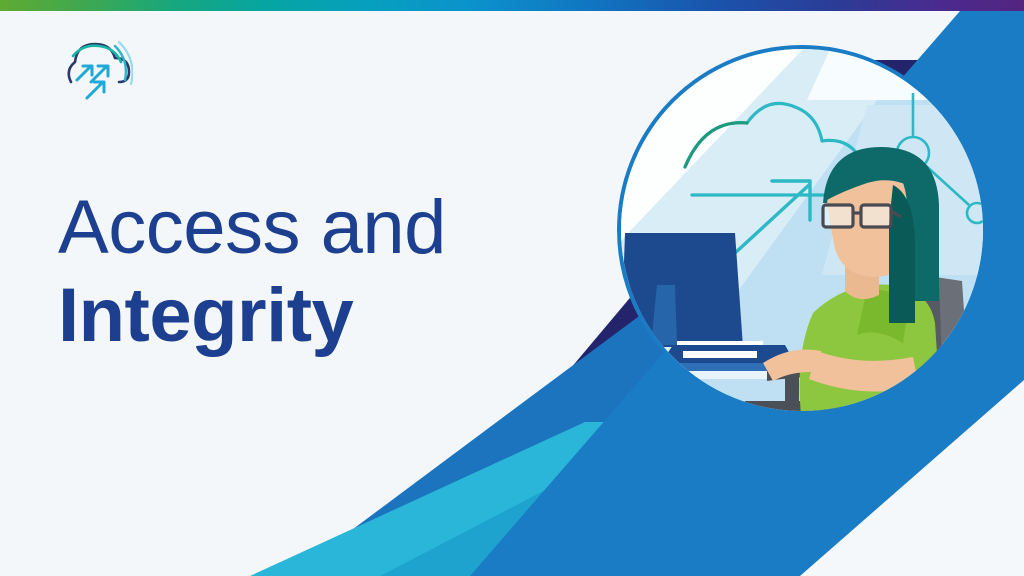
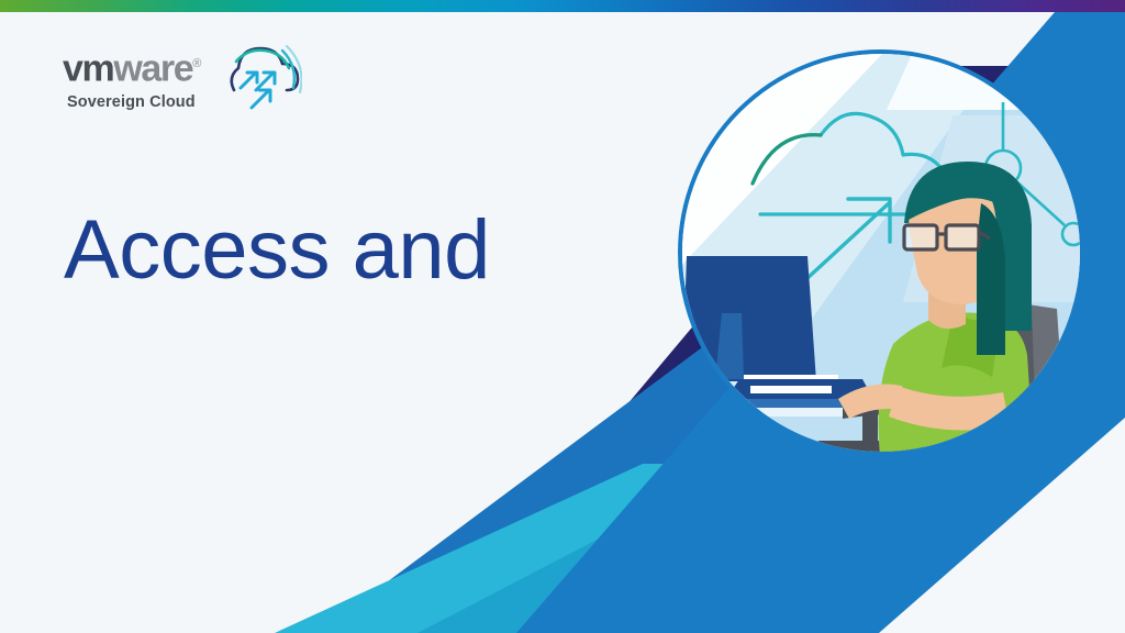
+ vmware®
+ Sovereign Cloud
  Access and
- Integrity
